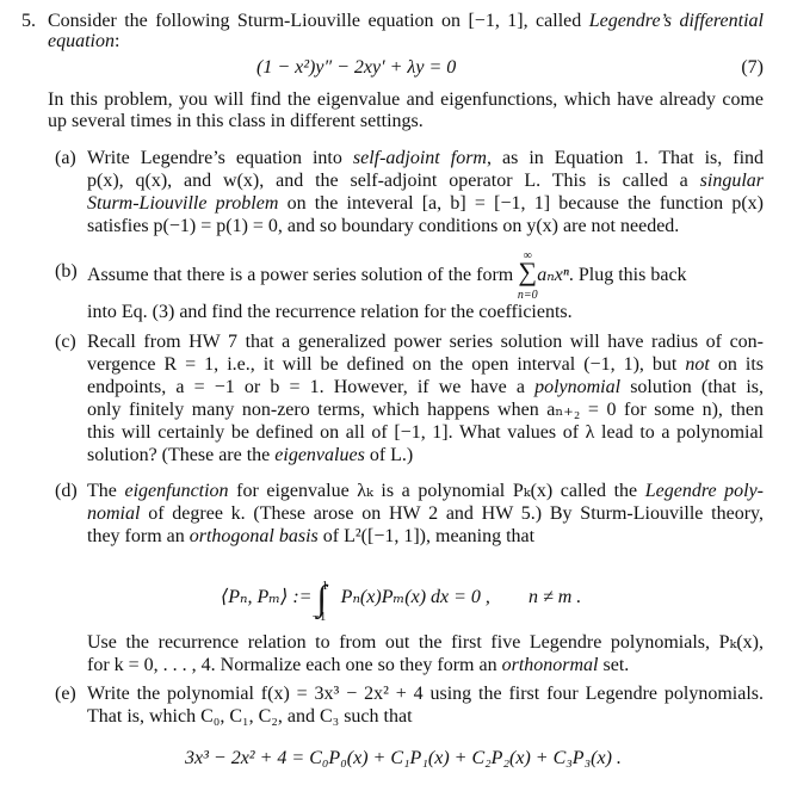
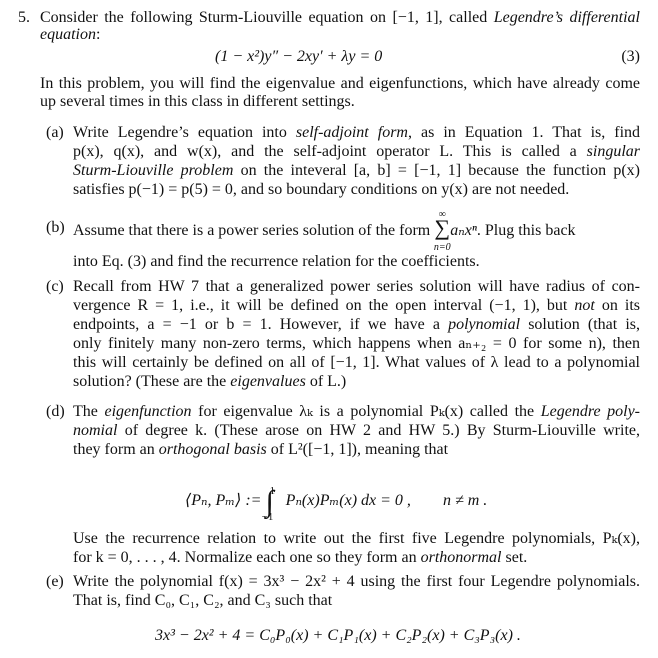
  5.
  Consider the following Sturm-Liouville equation on [−1, 1], called Legendre’s differential
  equation:
  (1 − x²)y″ − 2xy′ + λy = 0
- (7)
+ (3)
  In this problem, you will find the eigenvalue and eigenfunctions, which have already come
  up several times in this class in different settings.
  (a)
  Write Legendre’s equation into self-adjoint form, as in Equation 1. That is, find
  p(x), q(x), and w(x), and the self-adjoint operator L. This is called a singular
  Sturm-Liouville problem on the inteveral [a, b] = [−1, 1] because the function p(x)
- satisfies p(−1) = p(1) = 0, and so boundary conditions on y(x) are not needed.
+ satisfies p(−1) = p(5) = 0, and so boundary conditions on y(x) are not needed.
  (b)
  Assume that there is a power series solution of the form
  ∞
  ∑
  n=0
  aₙxⁿ. Plug this back
  into Eq. (3) and find the recurrence relation for the coefficients.
  (c)
  Recall from HW 7 that a generalized power series solution will have radius of con-
  vergence R = 1, i.e., it will be defined on the open interval (−1, 1), but not on its
  endpoints, a = −1 or b = 1. However, if we have a polynomial solution (that is,
  only finitely many non-zero terms, which happens when aₙ₊₂ = 0 for some n), then
  this will certainly be defined on all of [−1, 1]. What values of λ lead to a polynomial
  solution? (These are the eigenvalues of L.)
  (d)
  The eigenfunction for eigenvalue λₖ is a polynomial Pₖ(x) called the Legendre poly-
- nomial of degree k. (These arose on HW 2 and HW 5.) By Sturm-Liouville theory,
+ nomial of degree k. (These arose on HW 2 and HW 5.) By Sturm-Liouville write,
  they form an orthogonal basis of L²([−1, 1]), meaning that
  ⟨Pₙ, Pₘ⟩ := ∫
  1
  −1
  Pₙ(x)Pₘ(x) dx = 0 , n ≠ m .
- Use the recurrence relation to from out the first five Legendre polynomials, Pₖ(x),
+ Use the recurrence relation to write out the first five Legendre polynomials, Pₖ(x),
  for k = 0, . . . , 4. Normalize each one so they form an orthonormal set.
  (e)
  Write the polynomial f(x) = 3x³ − 2x² + 4 using the first four Legendre polynomials.
- That is, which C₀, C₁, C₂, and C₃ such that
+ That is, find C₀, C₁, C₂, and C₃ such that
  3x³ − 2x² + 4 = C₀P₀(x) + C₁P₁(x) + C₂P₂(x) + C₃P₃(x) .
